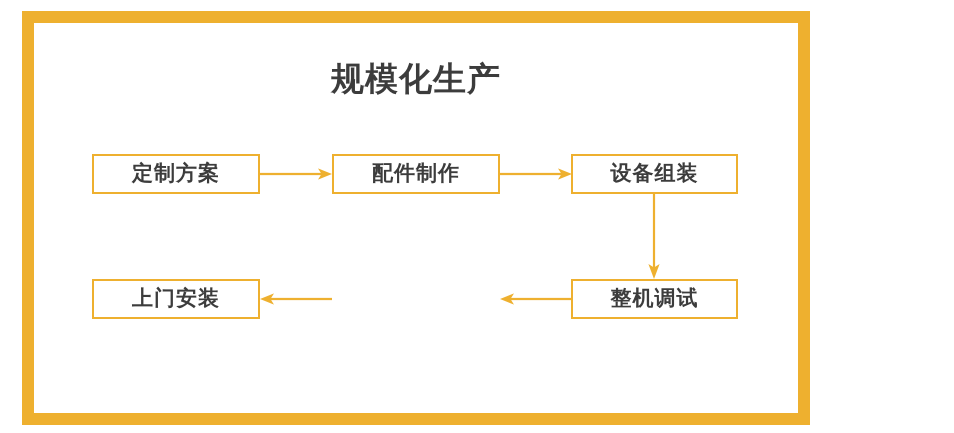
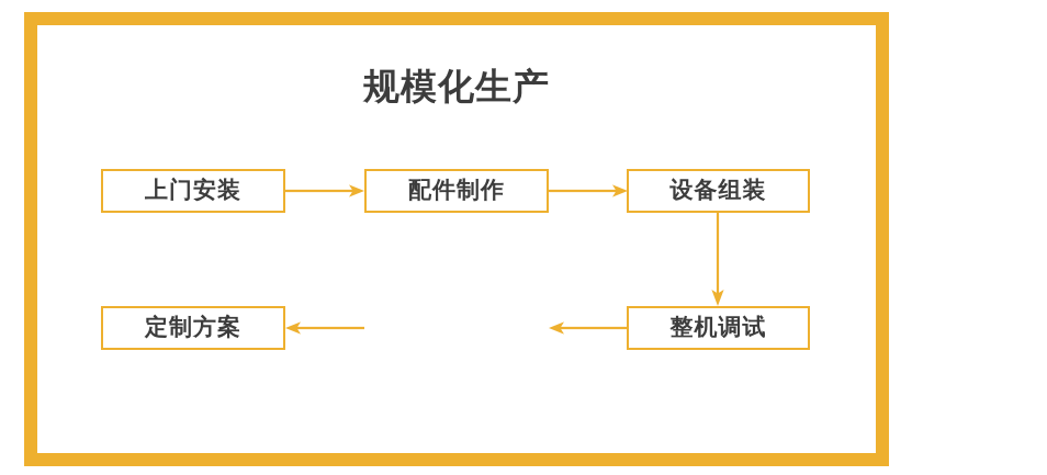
  规模化生产
- 定制方案
+ 上门安装
  配件制作
  设备组装
- 上门安装
+ 定制方案
  整机调试
